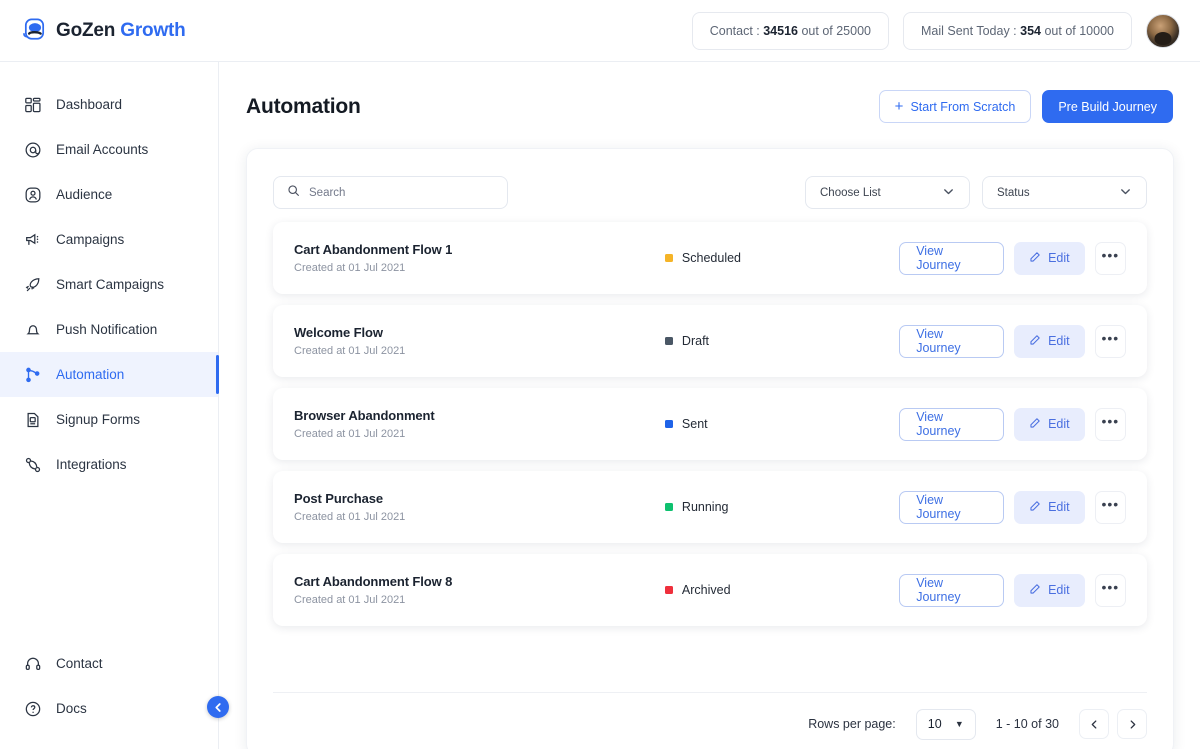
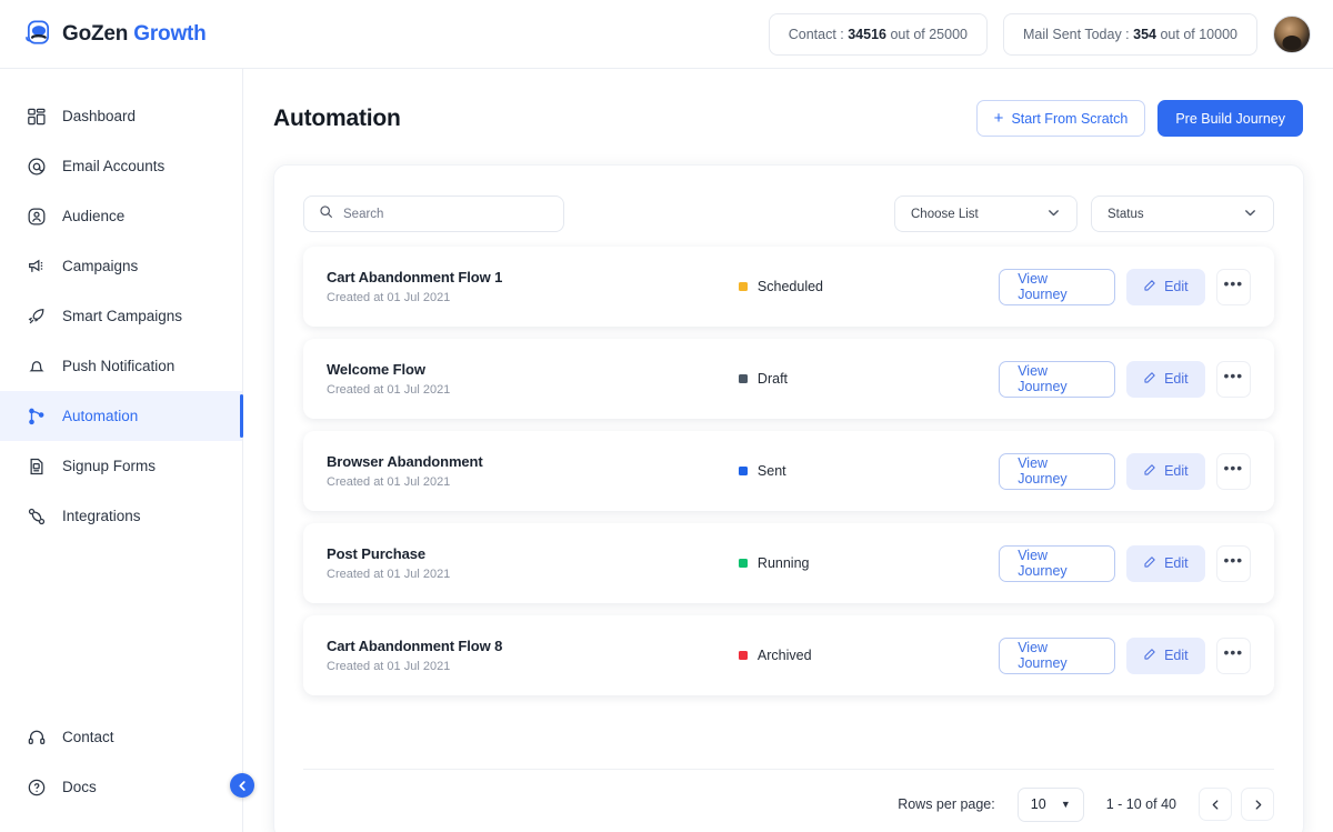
  GoZen Growth
  Contact :
  34516
  out of 25000
  Mail Sent Today :
  354
  out of 10000
  Dashboard
  Email Accounts
  Audience
  Campaigns
  Smart Campaigns
  Push Notification
  Automation
  Signup Forms
  Integrations
  Contact
  Docs
  Automation
  +
  Start From Scratch
  Pre Build Journey
  Search
  Choose List
  Status
  Cart Abandonment Flow 1
  Created at 01 Jul 2021
  Scheduled
  View Journey
  Edit
  •••
  Welcome Flow
  Created at 01 Jul 2021
  Draft
  View Journey
  Edit
  •••
  Browser Abandonment
  Created at 01 Jul 2021
  Sent
  View Journey
  Edit
  •••
  Post Purchase
  Created at 01 Jul 2021
  Running
  View Journey
  Edit
  •••
  Cart Abandonment Flow 8
  Created at 01 Jul 2021
  Archived
  View Journey
  Edit
  •••
  Rows per page:
  10
  ▼
- 1 - 10 of 30
+ 1 - 10 of 40
